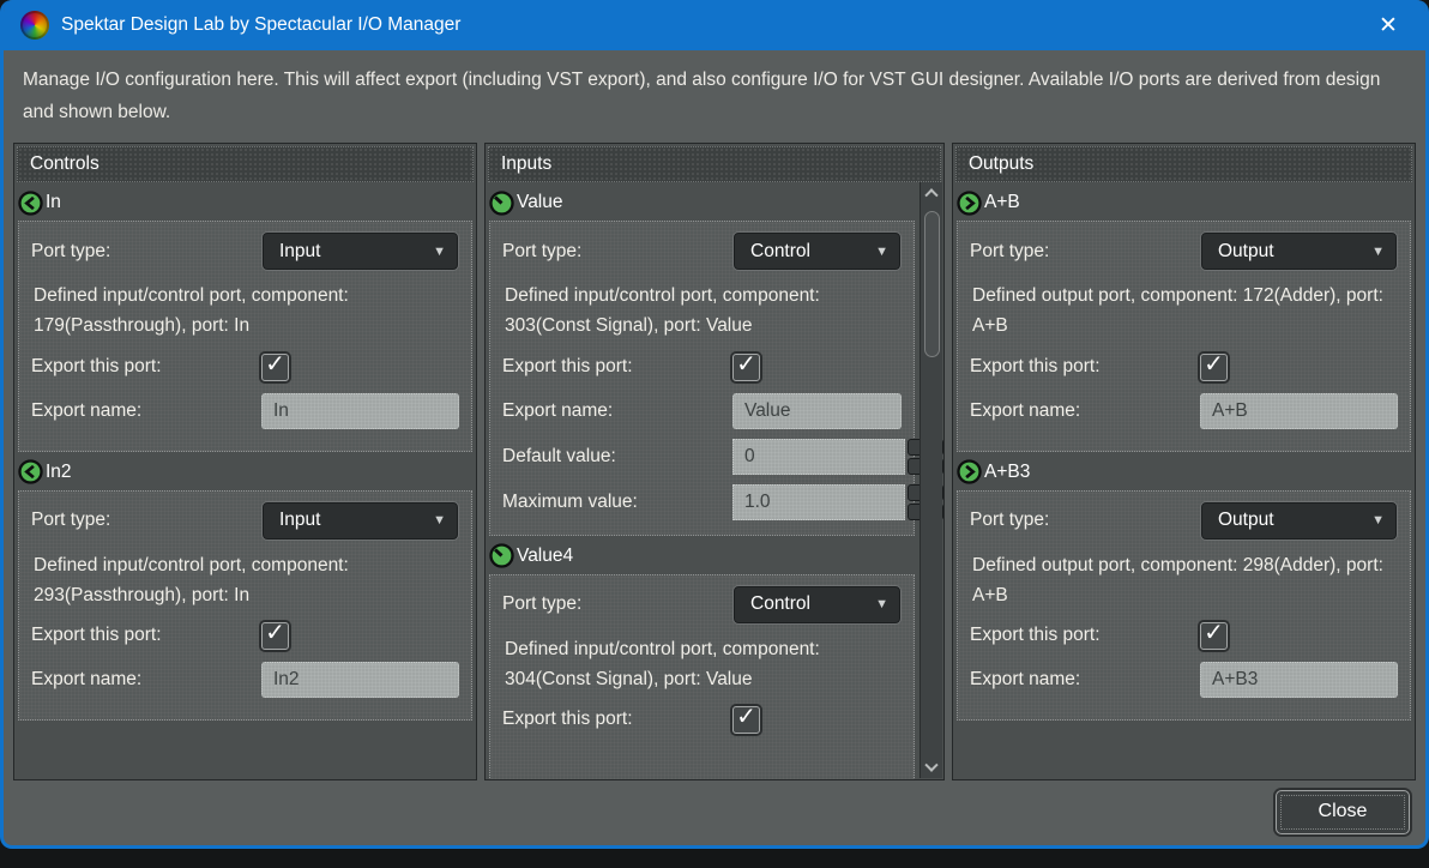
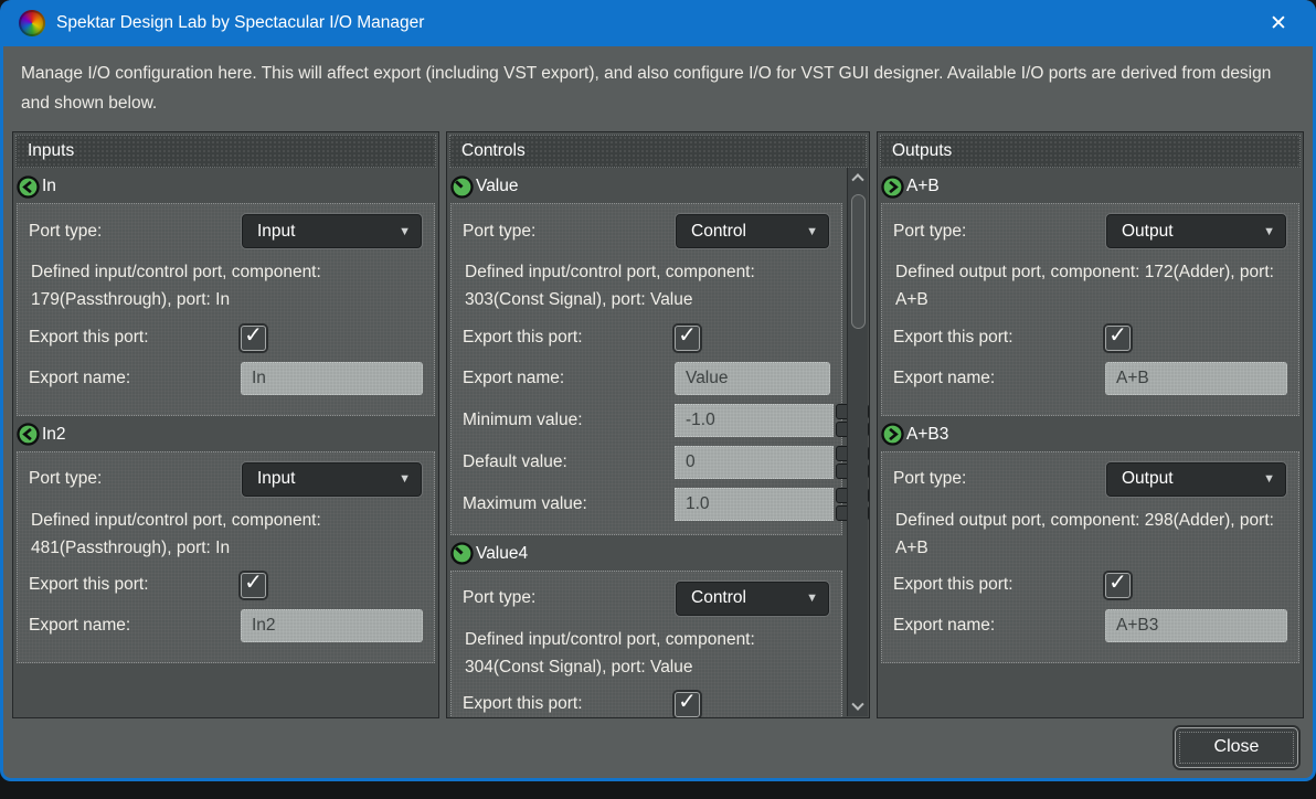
  Spektar Design Lab by Spectacular I/O Manager
  ✕
  Manage I/O configuration here. This will affect export (including VST export), and also configure I/O for VST GUI designer. Available I/O ports are derived from design and shown below.
- Controls
+ Inputs
  In
  Port type:
  Input
  ▼
  Defined input/control port, component: 179(Passthrough), port: In
  Export this port:
  ✓
  Export name:
  In
  In2
  Port type:
  Input
  ▼
- Defined input/control port, component: 293(Passthrough), port: In
+ Defined input/control port, component: 481(Passthrough), port: In
  Export this port:
  ✓
  Export name:
  In2
- Inputs
+ Controls
  Value
  Port type:
  Control
  ▼
  Defined input/control port, component: 303(Const Signal), port: Value
  Export this port:
  ✓
  Export name:
  Value
+ Minimum value:
+ -1.0
  Default value:
  0
  Maximum value:
  1.0
  Value4
  Port type:
  Control
  ▼
  Defined input/control port, component: 304(Const Signal), port: Value
  Export this port:
  ✓
  Outputs
  A+B
  Port type:
  Output
  ▼
  Defined output port, component: 172(Adder), port: A+B
  Export this port:
  ✓
  Export name:
  A+B
  A+B3
  Port type:
  Output
  ▼
  Defined output port, component: 298(Adder), port: A+B
  Export this port:
  ✓
  Export name:
  A+B3
  Close
